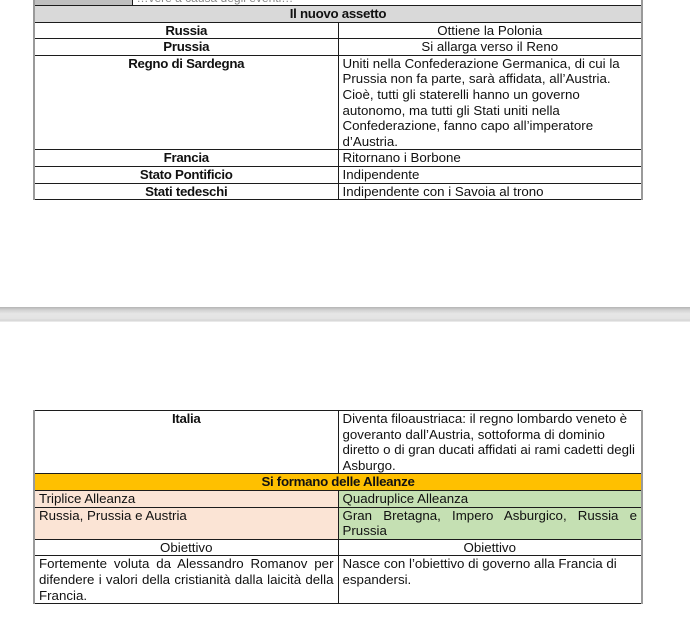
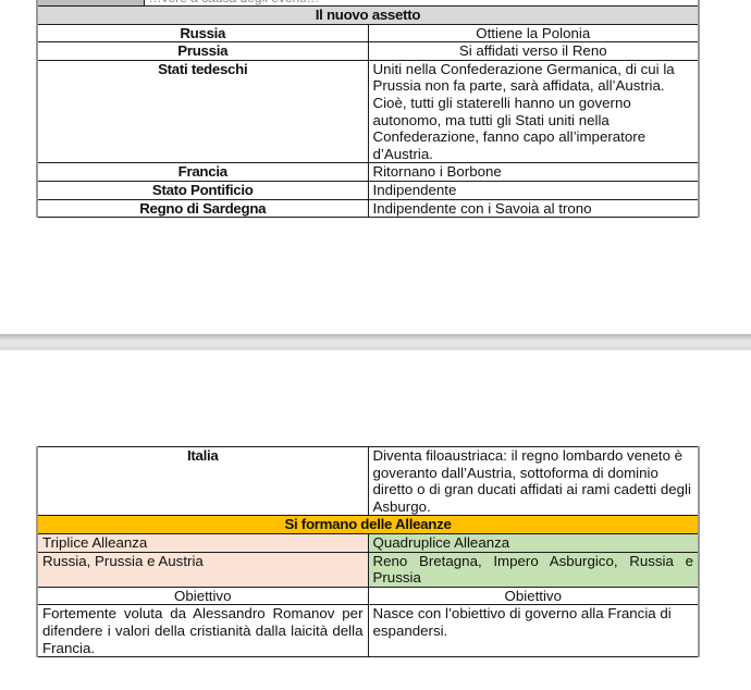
  Il nuovo assetto
  Russia	Ottiene la Polonia
- Prussia	Si allarga verso il Reno
+ Prussia	Si affidati verso il Reno
- Regno di Sardegna	Uniti nella Confederazione Germanica, di cui la Prussia non fa parte, sarà affidata, all’Austria. Cioè, tutti gli staterelli hanno un governo autonomo, ma tutti gli Stati uniti nella Confederazione, fanno capo all’imperatore d’Austria.
+ Stati tedeschi	Uniti nella Confederazione Germanica, di cui la Prussia non fa parte, sarà affidata, all’Austria. Cioè, tutti gli staterelli hanno un governo autonomo, ma tutti gli Stati uniti nella Confederazione, fanno capo all’imperatore d’Austria.
  Francia	Ritornano i Borbone
  Stato Pontificio	Indipendente
- Stati tedeschi	Indipendente con i Savoia al trono
+ Regno di Sardegna	Indipendente con i Savoia al trono
  Italia	Diventa filoaustriaca: il regno lombardo veneto è goveranto dall’Austria, sottoforma di dominio diretto o di gran ducati affidati ai rami cadetti degli Asburgo.
  Si formano delle Alleanze
  Triplice Alleanza	Quadruplice Alleanza
- Russia, Prussia e Austria	Gran Bretagna, Impero Asburgico, Russia e Prussia
+ Russia, Prussia e Austria	Reno Bretagna, Impero Asburgico, Russia e Prussia
  Obiettivo	Obiettivo
  Fortemente voluta da Alessandro Romanov per difendere i valori della cristianità dalla laicità della Francia.	Nasce con l’obiettivo di governo alla Francia di espandersi.
